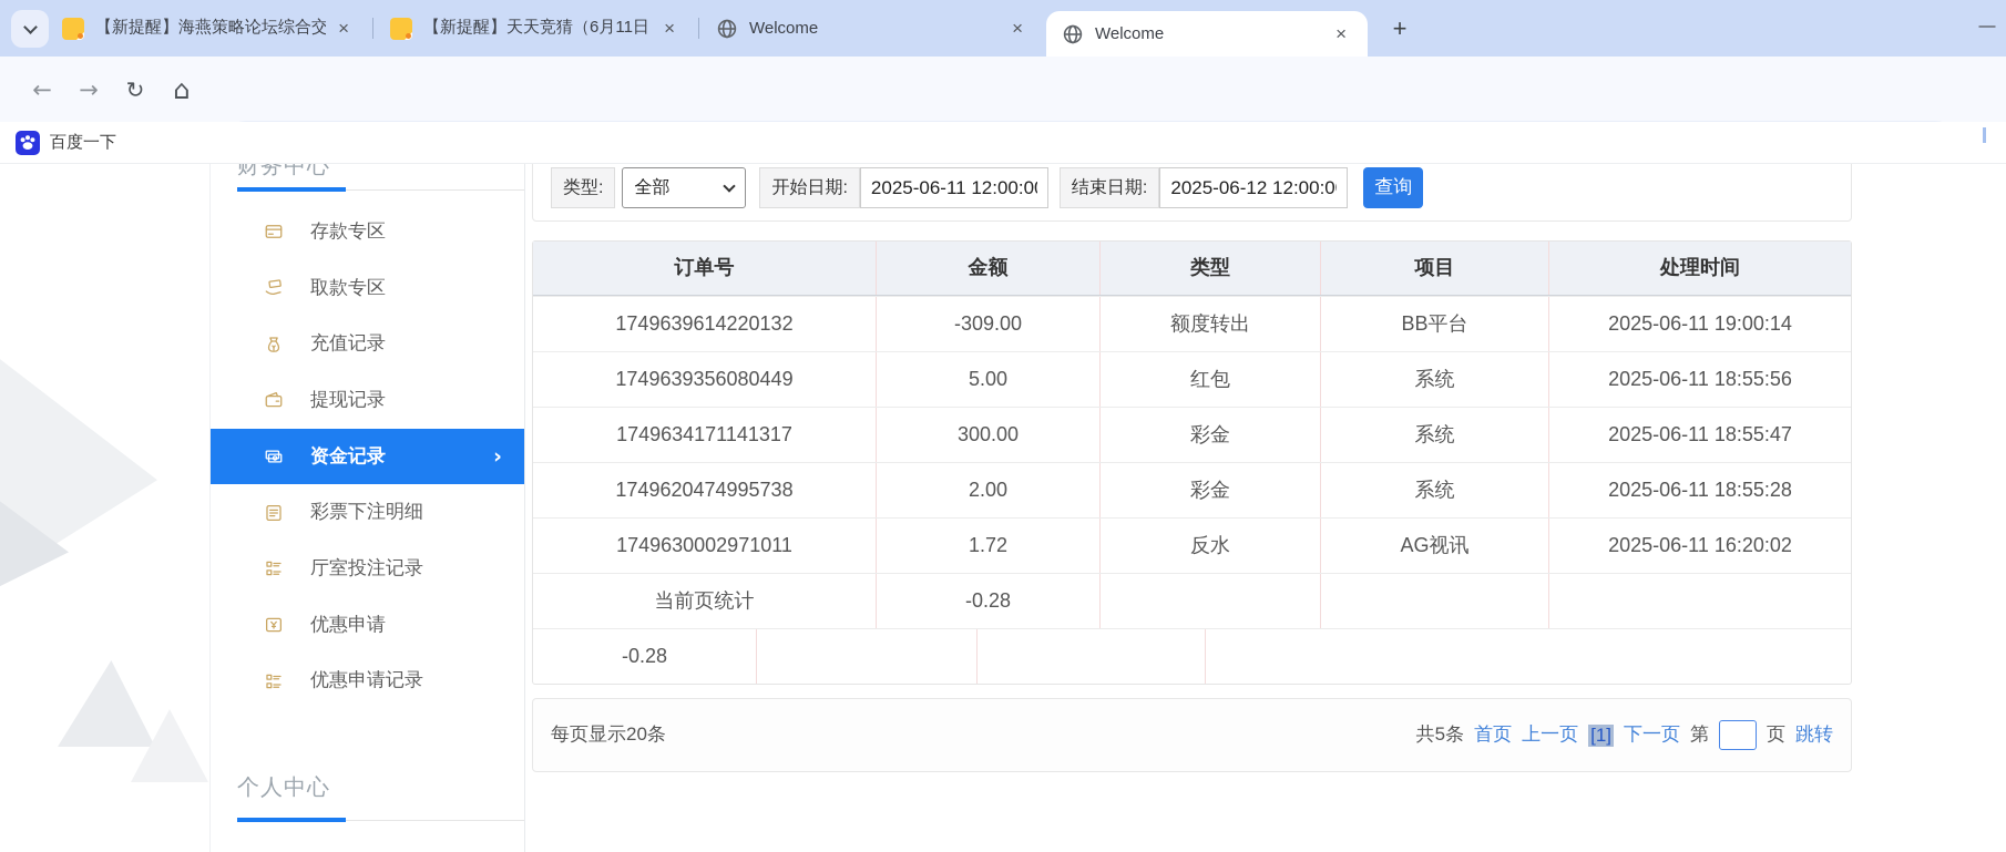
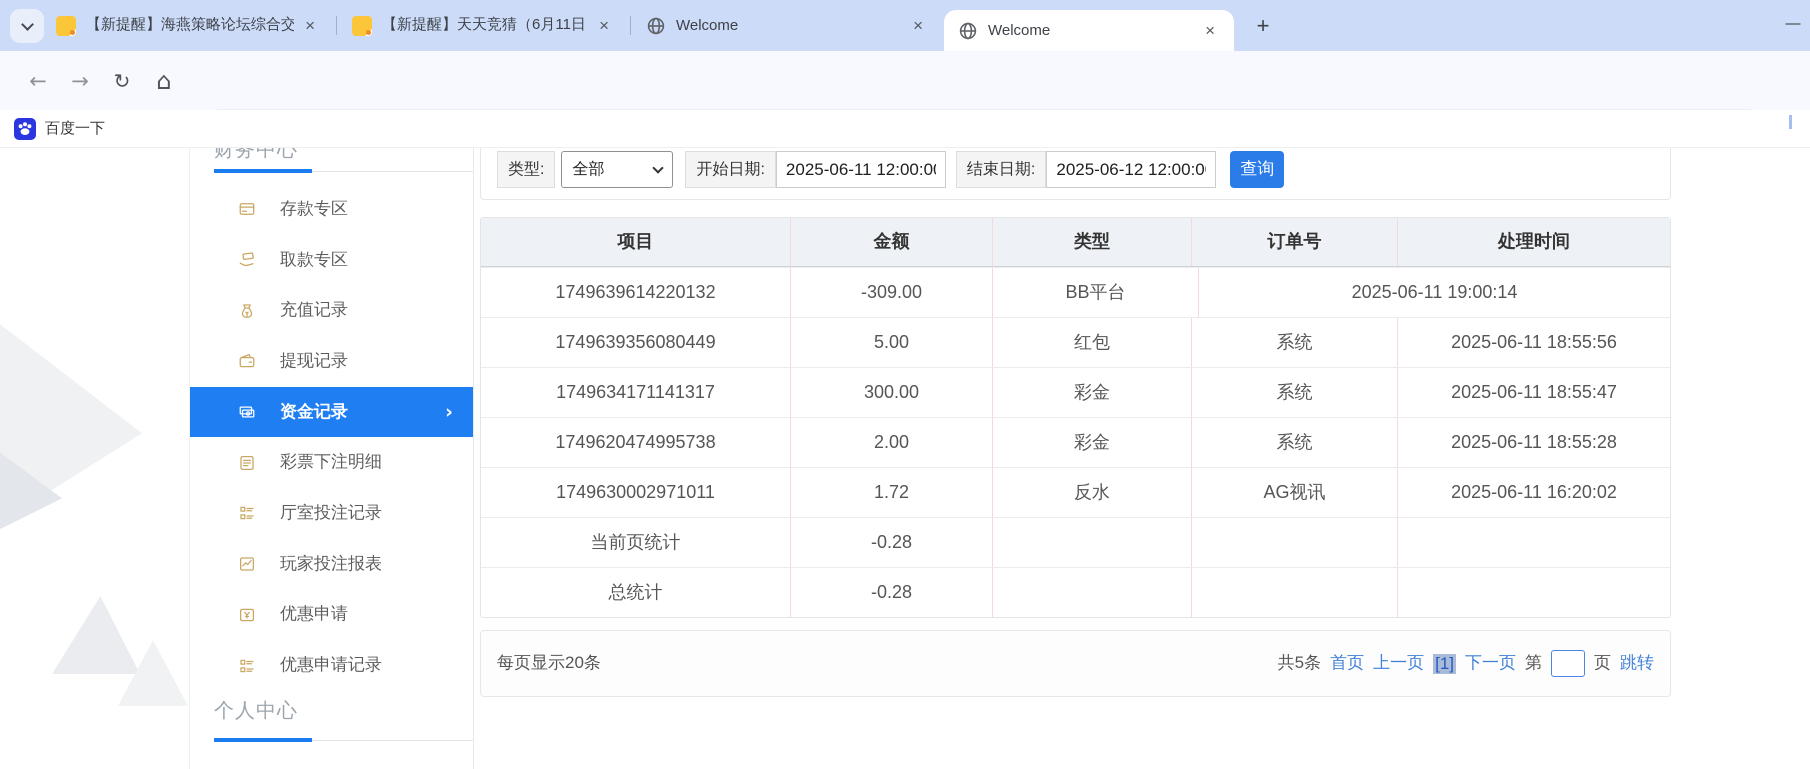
  【新提醒】海燕策略论坛综合交
  ×
  【新提醒】天天竞猜（6月11日
  ×
  Welcome
  ×
  Welcome
  ×
  +
  —
  ←
  →
  ↻
  ⌂
  百度一下
  财务中心
  存款专区
  取款专区
  充值记录
  提现记录
  资金记录
  ›
  彩票下注明细
  厅室投注记录
+ 玩家投注报表
  优惠申请
  优惠申请记录
  个人中心
  类型:
  全部
  开始日期:
  2025-06-11 12:00:0
  结束日期:
  2025-06-12 12:00:0
  查询
- 订单号
+ 项目
  金额
  类型
- 项目
+ 订单号
  处理时间
  1749639614220132
  -309.00
- 额度转出
  BB平台
  2025-06-11 19:00:14
  1749639356080449
  5.00
  红包
  系统
  2025-06-11 18:55:56
  1749634171141317
  300.00
  彩金
  系统
  2025-06-11 18:55:47
  1749620474995738
  2.00
  彩金
  系统
  2025-06-11 18:55:28
  1749630002971011
  1.72
  反水
  AG视讯
  2025-06-11 16:20:02
  当前页统计
  -0.28
+ 总统计
  -0.28
  每页显示20条
  共5条
  首页
  上一页
  [1]
  下一页
  第
  页
  跳转
